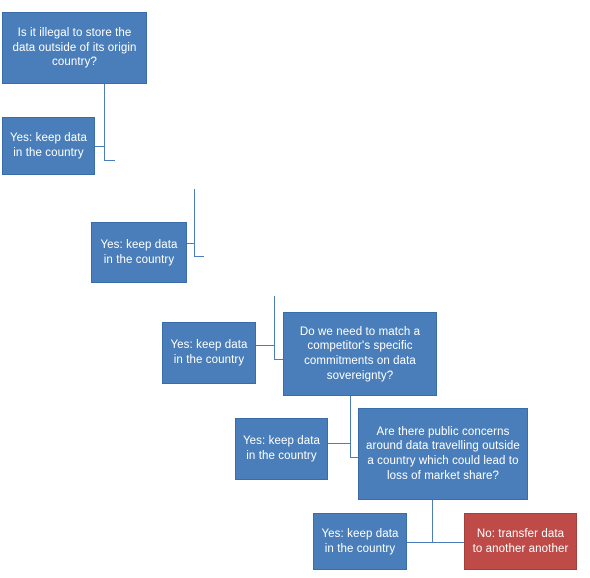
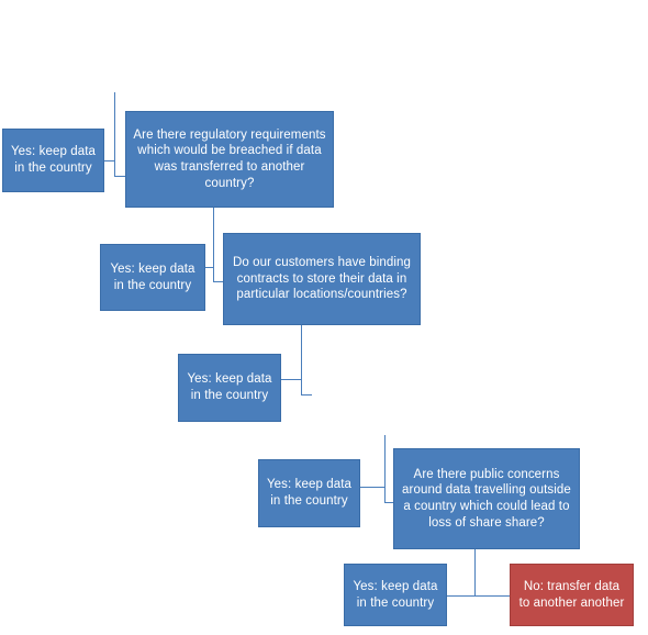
- Is it illegal to store the data outside of its origin country?
  Yes: keep data in the country
+ Are there regulatory requirements which would be breached if data was transferred to another country?
  Yes: keep data in the country
+ Do our customers have binding contracts to store their data in particular locations/countries?
  Yes: keep data in the country
- Do we need to match a competitor's specific commitments on data sovereignty?
  Yes: keep data in the country
- Are there public concerns around data travelling outside a country which could lead to loss of market share?
+ Are there public concerns around data travelling outside a country which could lead to loss of share share?
  Yes: keep data in the country
  No: transfer data to another another
